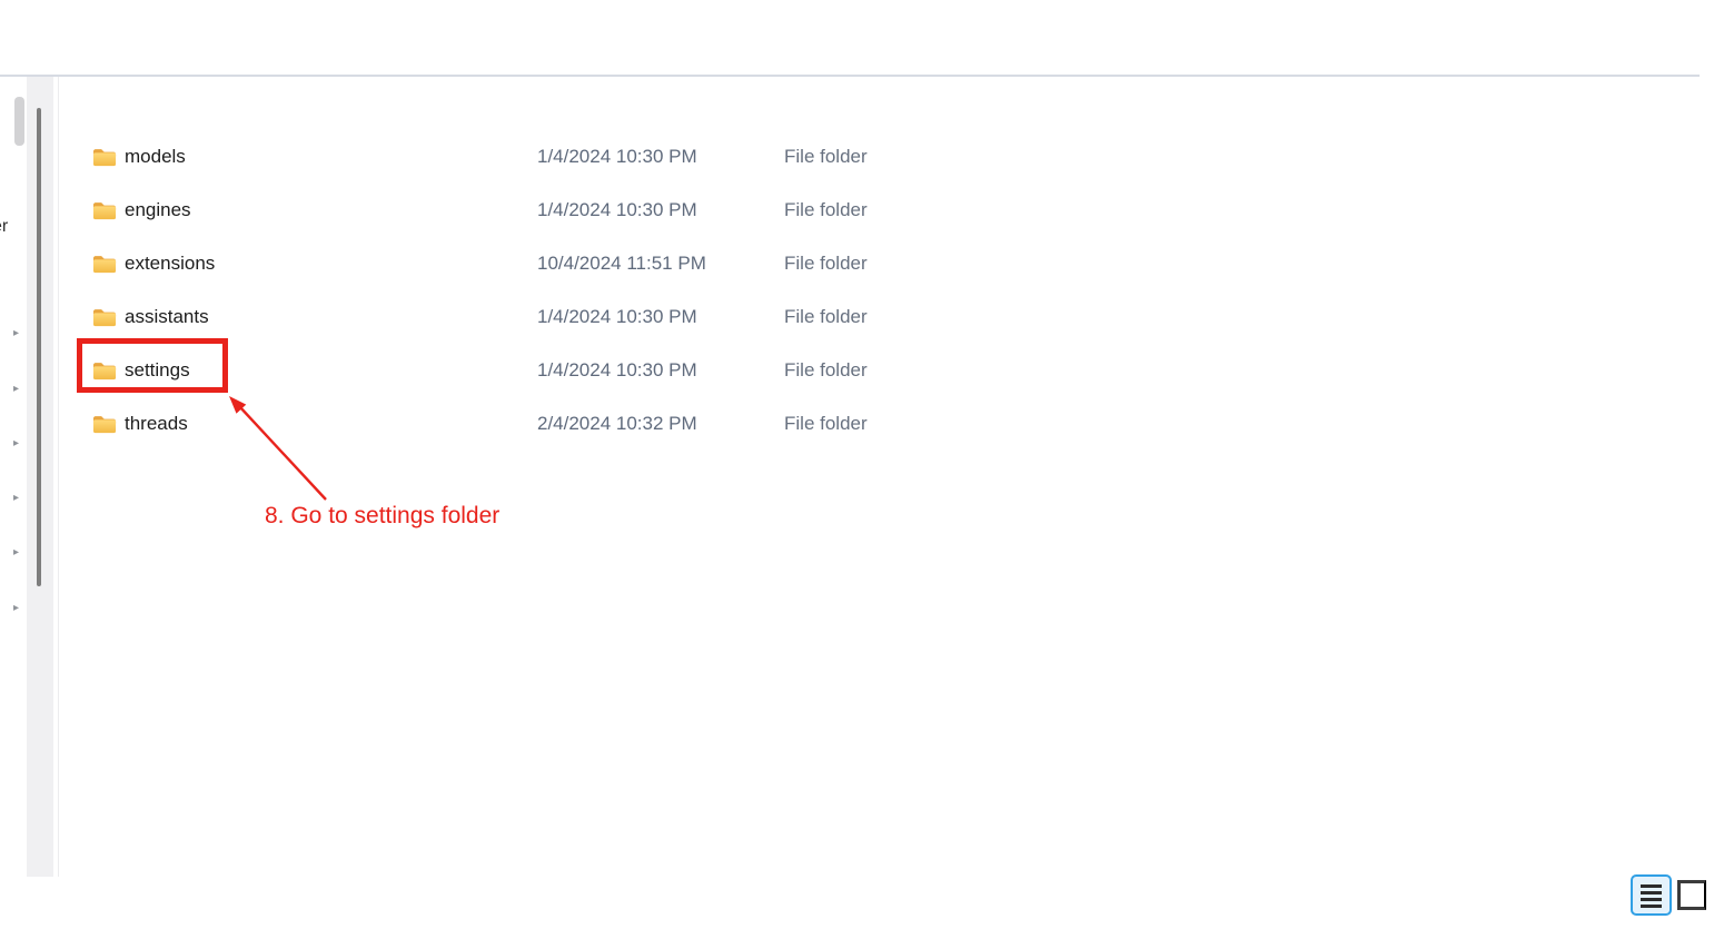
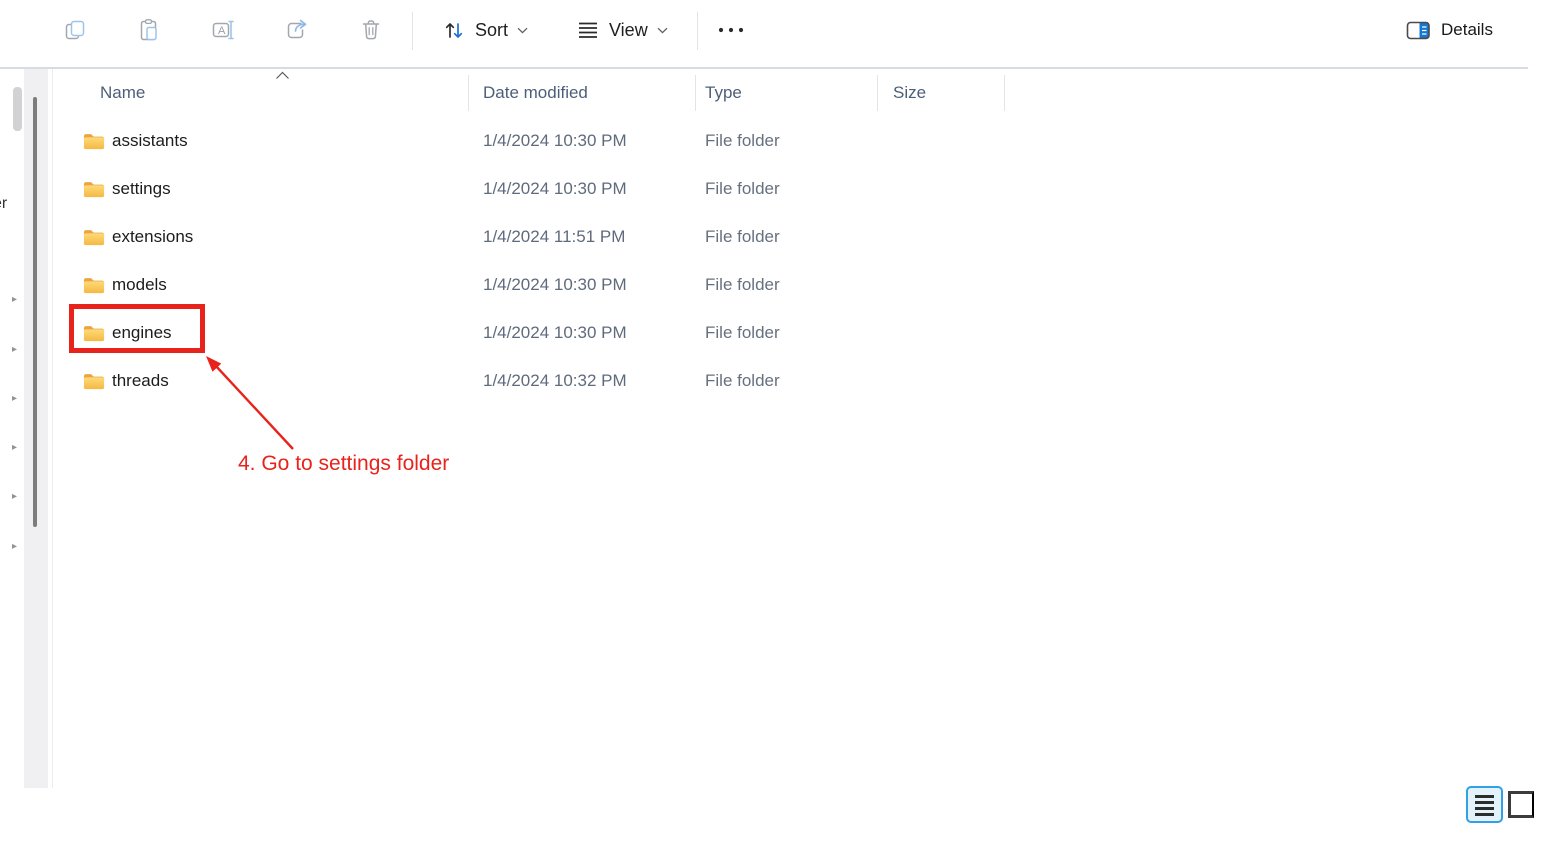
+ A
+ Sort
+ View
+ Details
  ▸
  ▸
  ▸
  ▸
  ▸
  ▸
+ Name
+ Date modified
+ Type
+ Size
- models
+ assistants
  1/4/2024 10:30 PM
  File folder
- engines
+ settings
  1/4/2024 10:30 PM
  File folder
  extensions
- 10/4/2024 11:51 PM
+ 1/4/2024 11:51 PM
  File folder
- assistants
+ models
  1/4/2024 10:30 PM
  File folder
- settings
+ engines
  1/4/2024 10:30 PM
  File folder
  threads
- 2/4/2024 10:32 PM
+ 1/4/2024 10:32 PM
  File folder
- 8. Go to settings folder
+ 4. Go to settings folder
